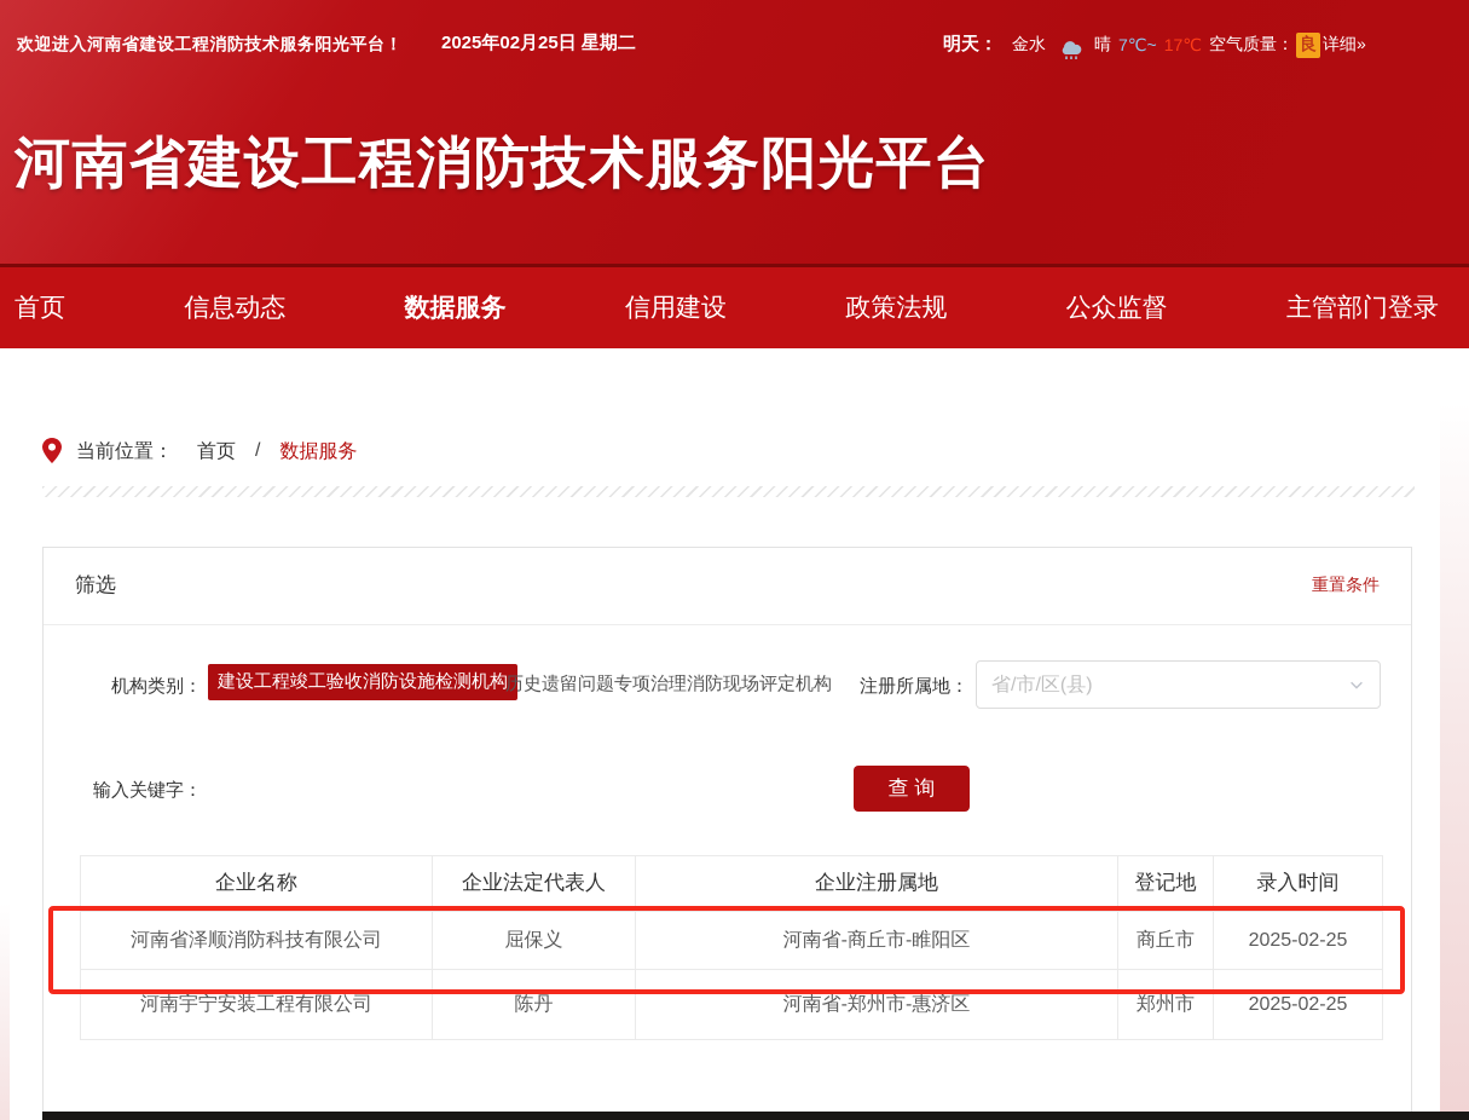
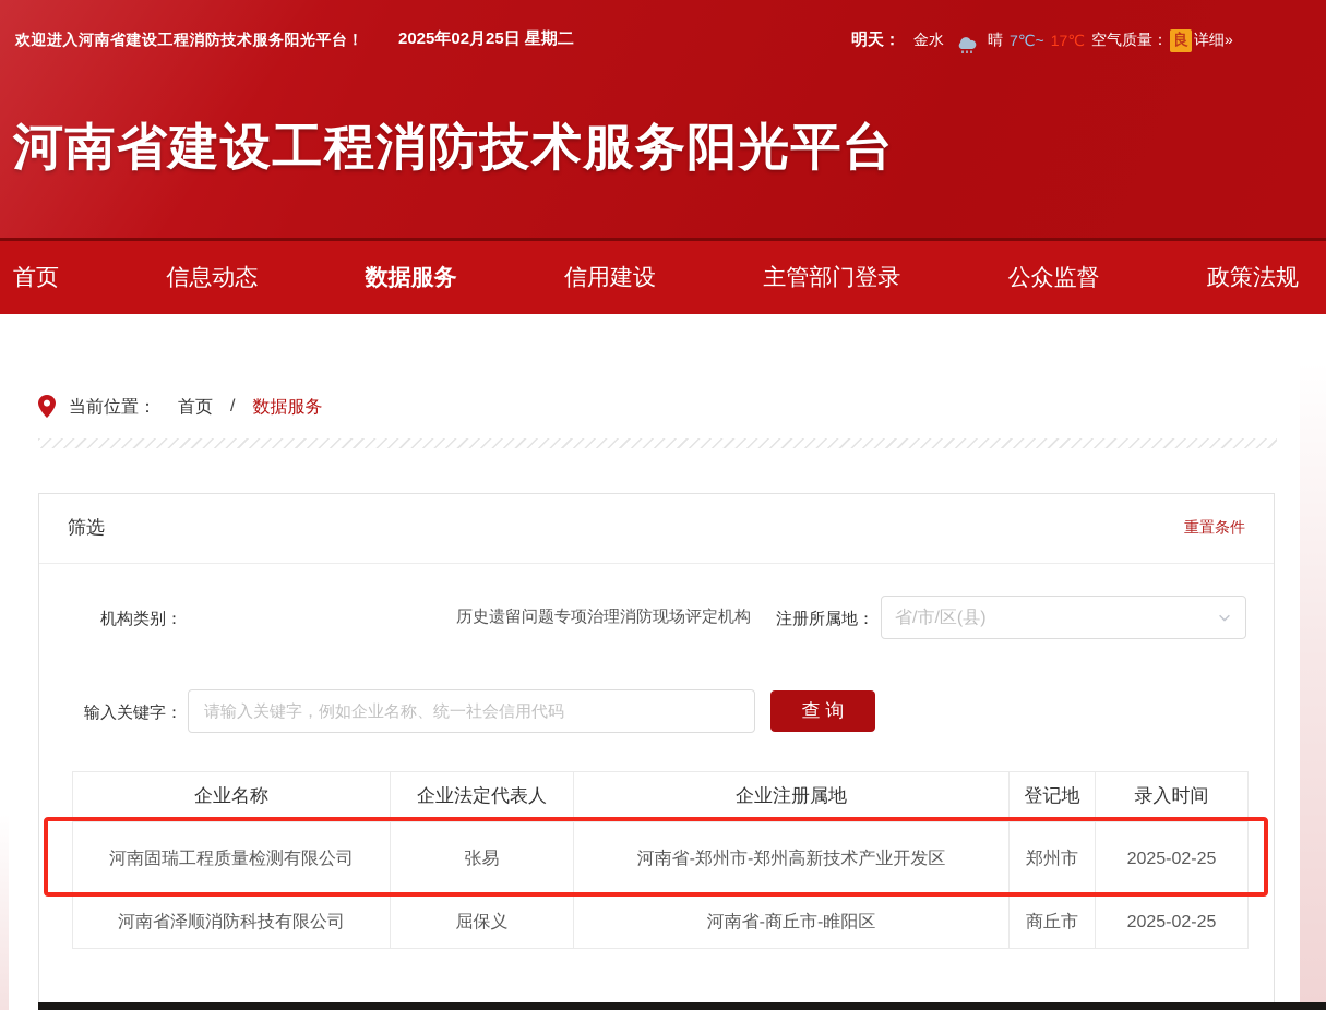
  首页
  信息动态
  数据服务
  信用建设
- 政策法规
+ 主管部门登录
  公众监督
- 主管部门登录
+ 政策法规
  当前位置：
  首页
  /
  数据服务
  筛选
  重置条件
  机构类别：
- 建设工程竣工验收消防设施检测机构
  历史遗留问题专项治理消防现场评定机构
  注册所属地：
  省/市/区(县)
  输入关键字：
+ 请输入关键字，例如企业名称、统一社会信用代码
  查 询
  企业名称	企业法定代表人	企业注册属地	登记地	录入时间
+ 河南固瑞工程质量检测有限公司	张易	河南省-郑州市-郑州高新技术产业开发区	郑州市	2025-02-25
  河南省泽顺消防科技有限公司	屈保义	河南省-商丘市-睢阳区	商丘市	2025-02-25
- 河南宇宁安装工程有限公司	陈丹	河南省-郑州市-惠济区	郑州市	2025-02-25
